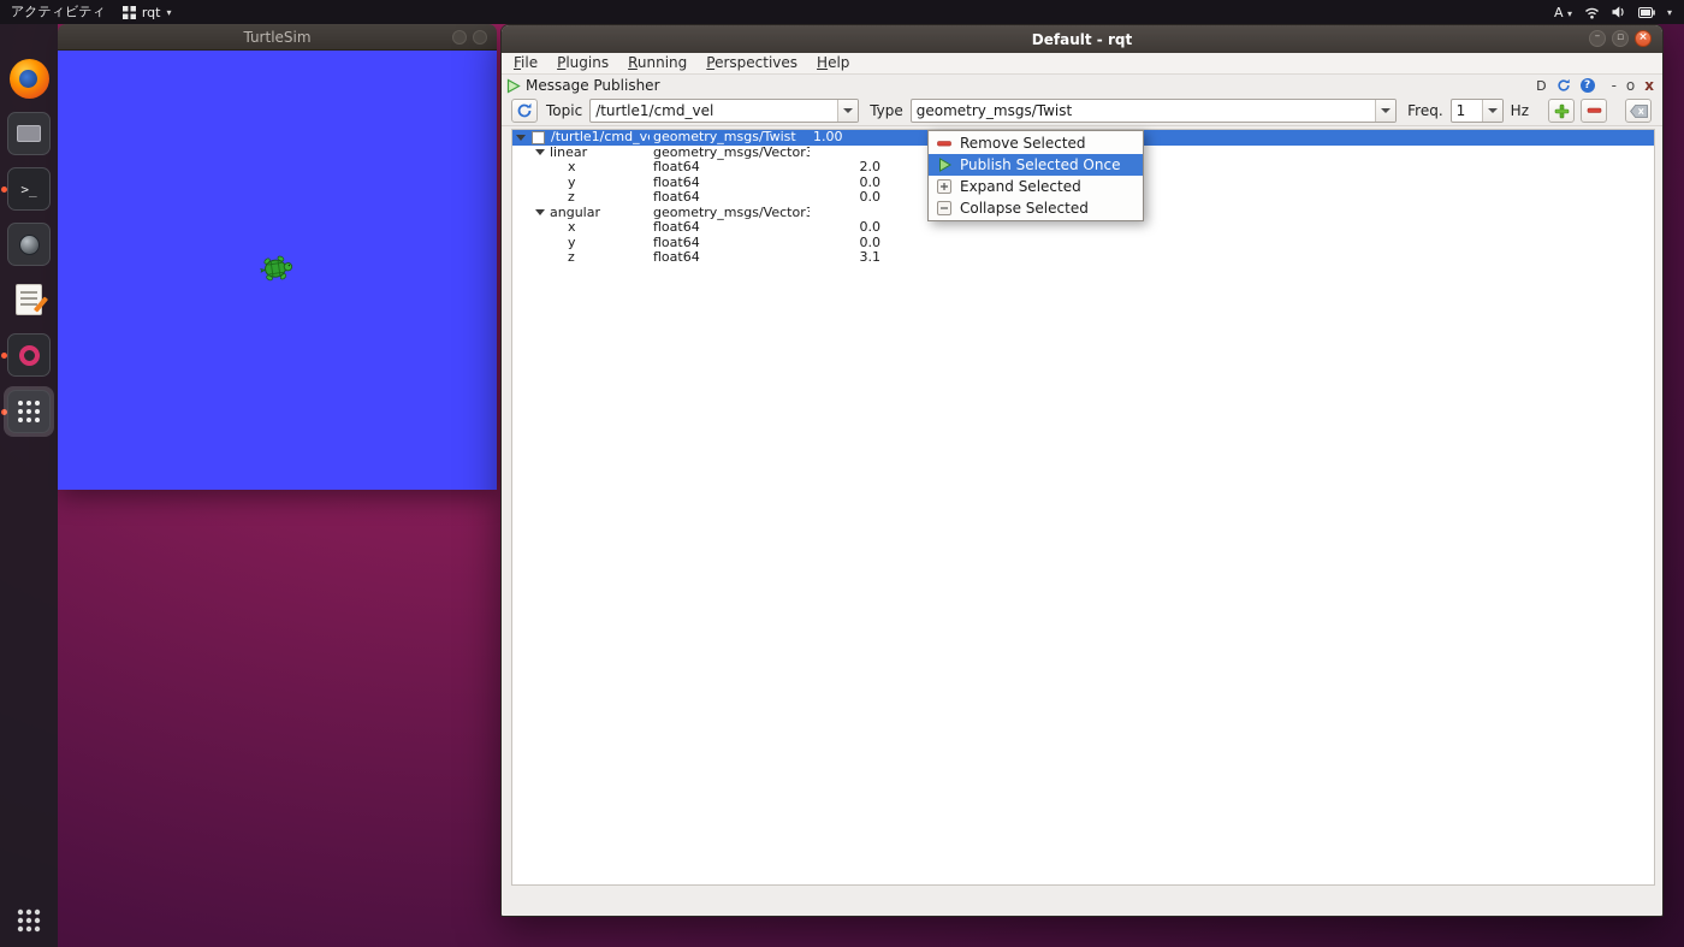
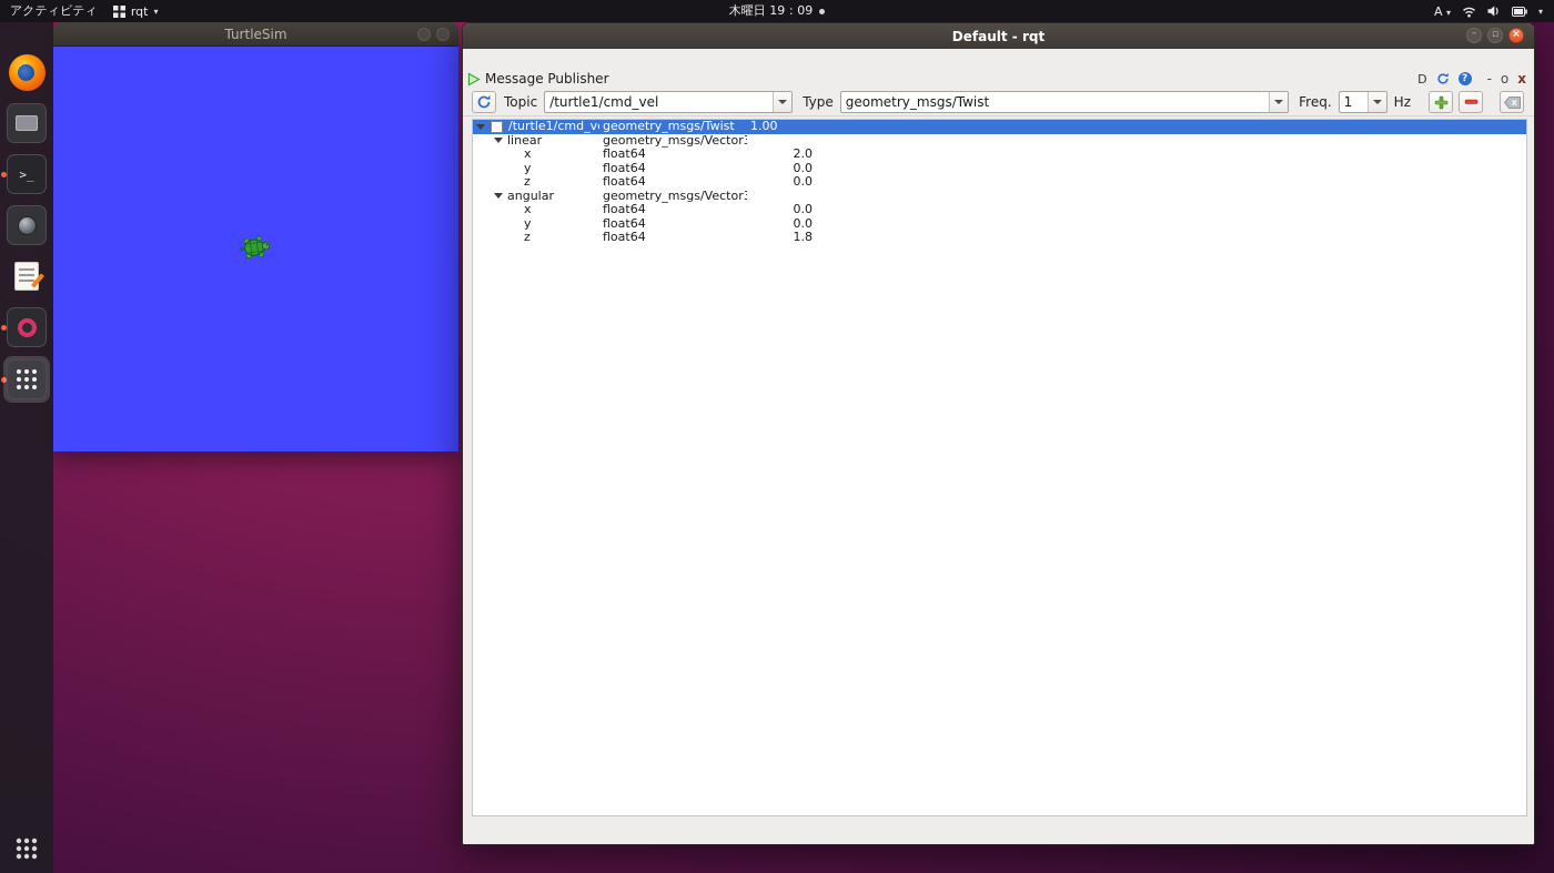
  アクティビティ
  rqt
  ▾
+ 木曜日 19：09
  A ▾
  ▾
  >_
  TurtleSim
  Default - rqt
- File
- Plugins
- Running
- Perspectives
- Help
  Message Publisher
  D
  ?
  -
  o
  x
  Topic
  /turtle1/cmd_vel
  Type
  geometry_msgs/Twist
  Freq.
  1
  Hz
  /turtle1/cmd_v
  geometry_msgs/Twist
  1.00
  linear
  geometry_msgs/Vector
  x
  float64
  2.0
  y
  float64
  0.0
  z
  float64
  0.0
  angular
  geometry_msgs/Vector
  x
  float64
  0.0
  y
  float64
  0.0
  z
  float64
- 3.1
+ 1.8
- Remove Selected
- Publish Selected Once
- Expand Selected
- Collapse Selected
